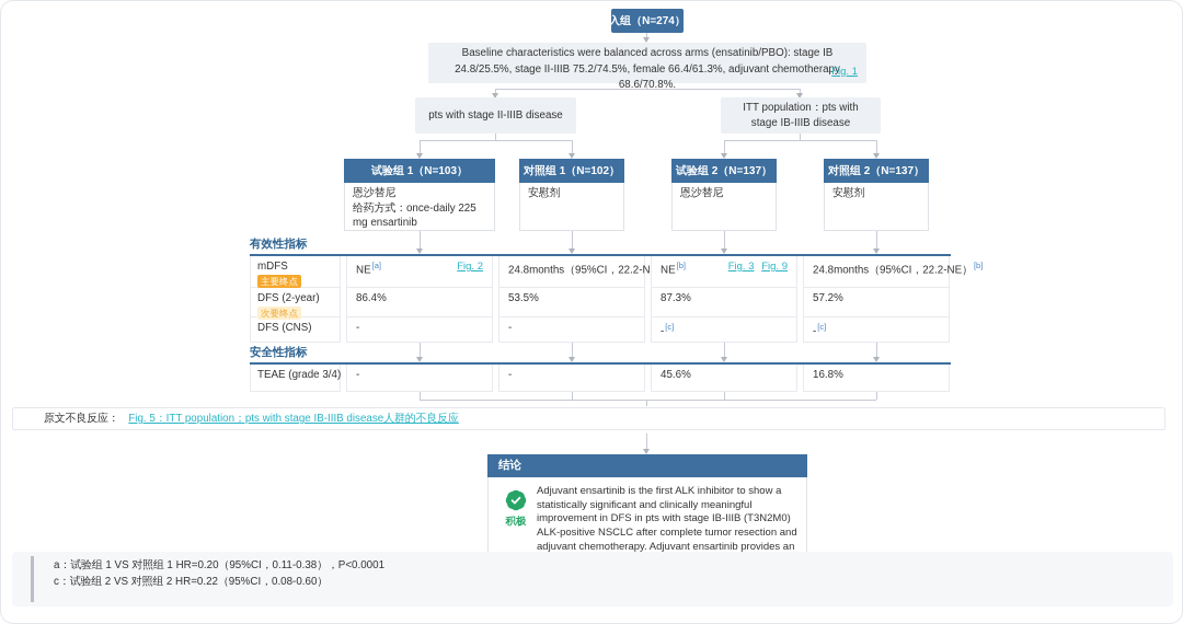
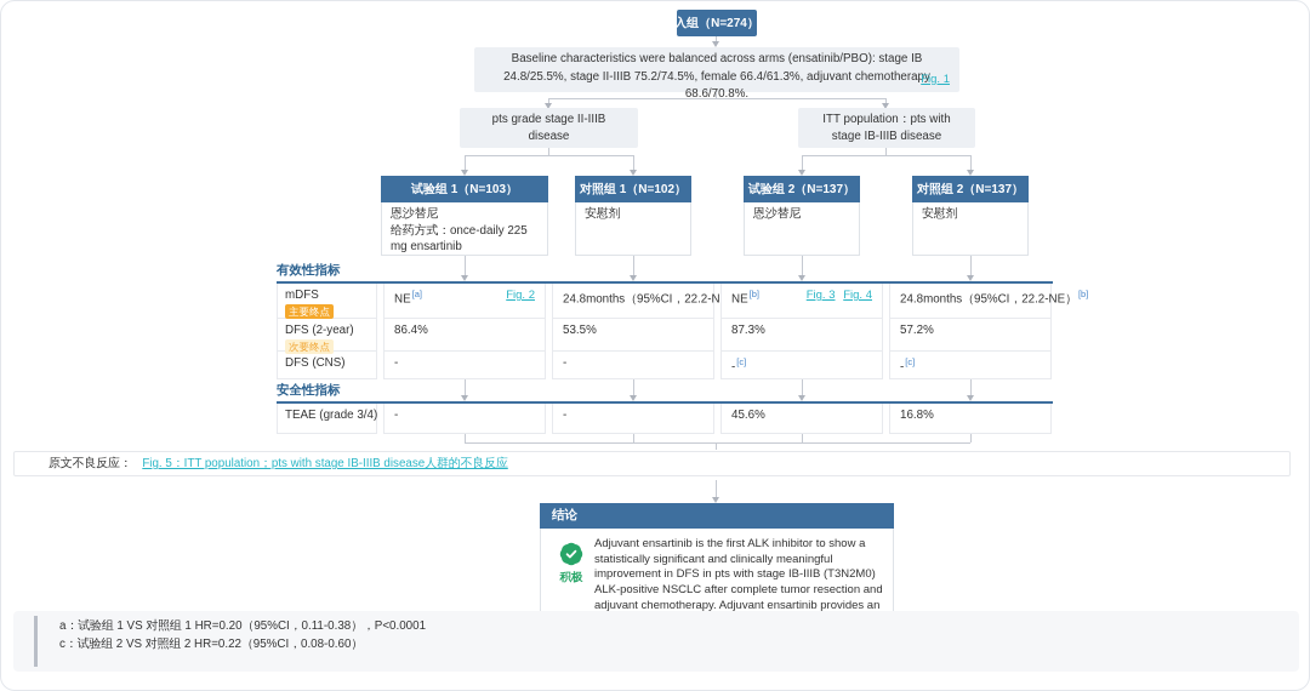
  入组（N=274）
  Baseline characteristics were balanced across arms (ensatinib/PBO): stage IB 24.8/25.5%, stage II-IIIB 75.2/74.5%, female 66.4/61.3%, adjuvant chemotherapy 68.6/0.8%.
  Fig. 1
- pts with stage II-IIIB disease
+ pts grade stage II-IIIB disease
  ITT population：pts with stage IB-IIIB disease
  试验组 1（N=103）
  恩沙替尼
  给药方式：once-daily 225 mg ensartinib
  对照组 1（N=102）
  安慰剂
  试验组 2（N=137）
  恩沙替尼
  对照组 2（N=137）
  安慰剂
  有效性指标
  mDFS
  主要终点
  DFS (2-year)
  次要终点
  DFS (CNS)
  NE[a]
  Fig. 2
  86.4%
  -
  24.8months（95%CI，22.2-N
  53.5%
  -
  NE[b]
- Fig. 3 Fig. 9
+ Fig. 3 Fig. 4
  87.3%
  -[c]
  24.8months（95%CI，22.2-NE）[b]
  57.2%
  -[c]
  安全性指标
  TEAE (grade 3/4)
  -
  -
  45.6%
  16.8%
  原文不良反应： Fig. 5：ITT population；pts with stage IB-IIIB disease人群的不良反应
  结论
  积极
  Adjuvant ensartinib is the first ALK inhibitor to show a statistically significant and clinically meaningful improvement in DFS in pts with stage IB-IIIB (T3N2M0) ALK-positive NSCLC after complete tumor resection and adjuvant chemotherapy. Adjuvant ensartinib provides an
  a：试验组 1 VS 对照组 1 HR=0.20（95%CI，0.11-0.38），P<0.0001
  c：试验组 2 VS 对照组 2 HR=0.22（95%CI，0.08-0.60）
